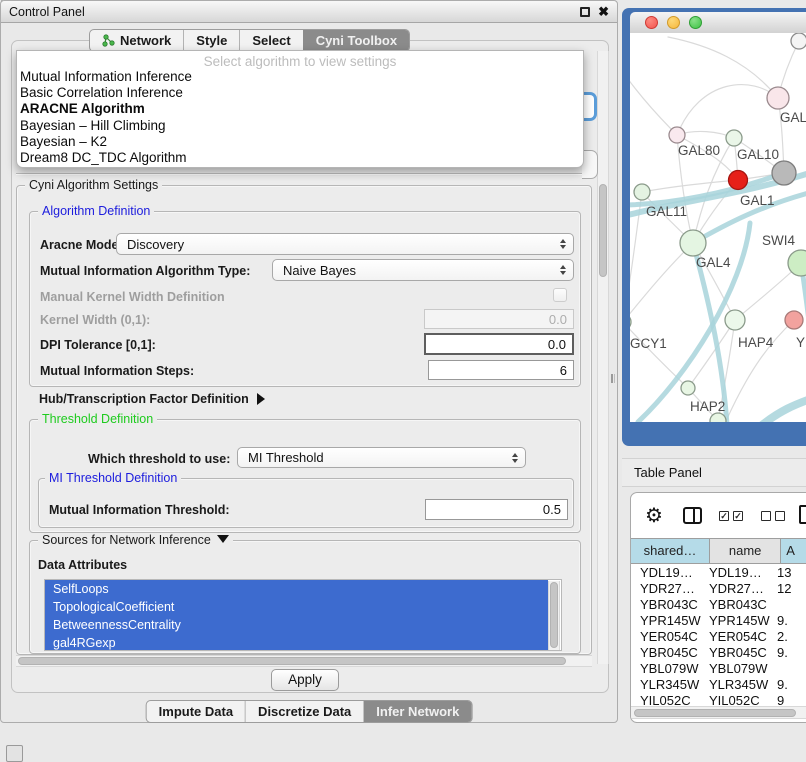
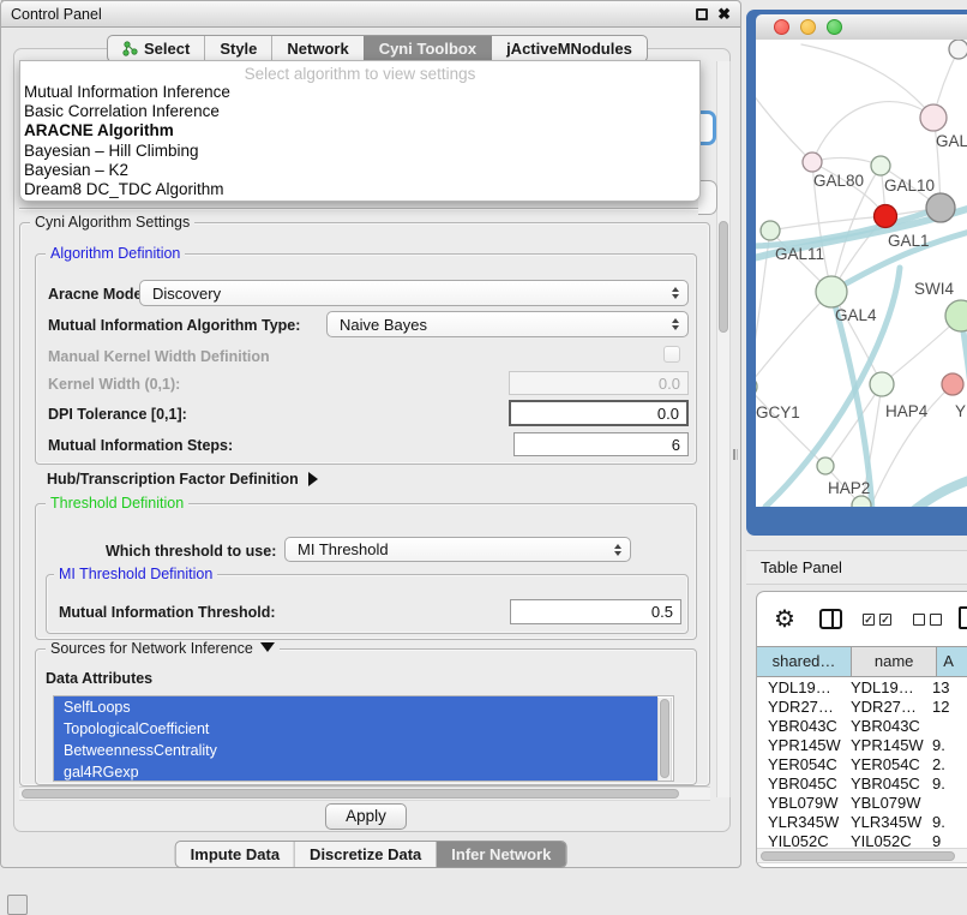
  Control Panel
  ✖
  Cyni Algorithm Settings
  Algorithm Definition
  Aracne Mod
  Discovery
  Mutual Information Algorithm Type:
  Naive Bayes
  Manual Kernel Width Definition
  Kernel Width (0,1):
  0.0
  DPI Tolerance [0,1]:
  0.0
  Mutual Information Steps:
  6
  Hub/Transcription Factor Definition
  Threshold Definition
  Which threshold to use:
  MI Threshold
  MI Threshold Definition
  Mutual Information Threshold:
  0.5
  Sources for Network Inference
  Data Attributes
  SelfLoops
  TopologicalCoefficient
  BetweennessCentrality
  gal4RGexp
  Apply
- Network
+ Select
  Style
- Select
+ Network
  Cyni Toolbox
+ jActiveMNodules
  Select algorithm to view settings
  Mutual Information Inference
  Basic Correlation Inference
  ARACNE Algorithm
  Bayesian – Hill Climbing
  Bayesian – K2
  Dream8 DC_TDC Algorithm
  Impute Data
  Discretize Data
  Infer Network
  GAL
  GAL80
  GAL10
  GAL1
  GAL11
  GAL4
  SWI4
  HAP4
  Y
  GCY1
  HAP2
  Table Panel
  ⚙
  ✓
  ✓
  shared…
  name
  A
  YDL19…
  YDL19…
  13
  YDR27…
  YDR27…
  12
  YBR043C
  YBR043C
  YPR145W
  YPR145W
  9.
  YER054C
  YER054C
  2.
  YBR045C
  YBR045C
  9.
  YBL079W
  YBL079W
  YLR345W
  YLR345W
  9.
  YIL052C
  YIL052C
  9
